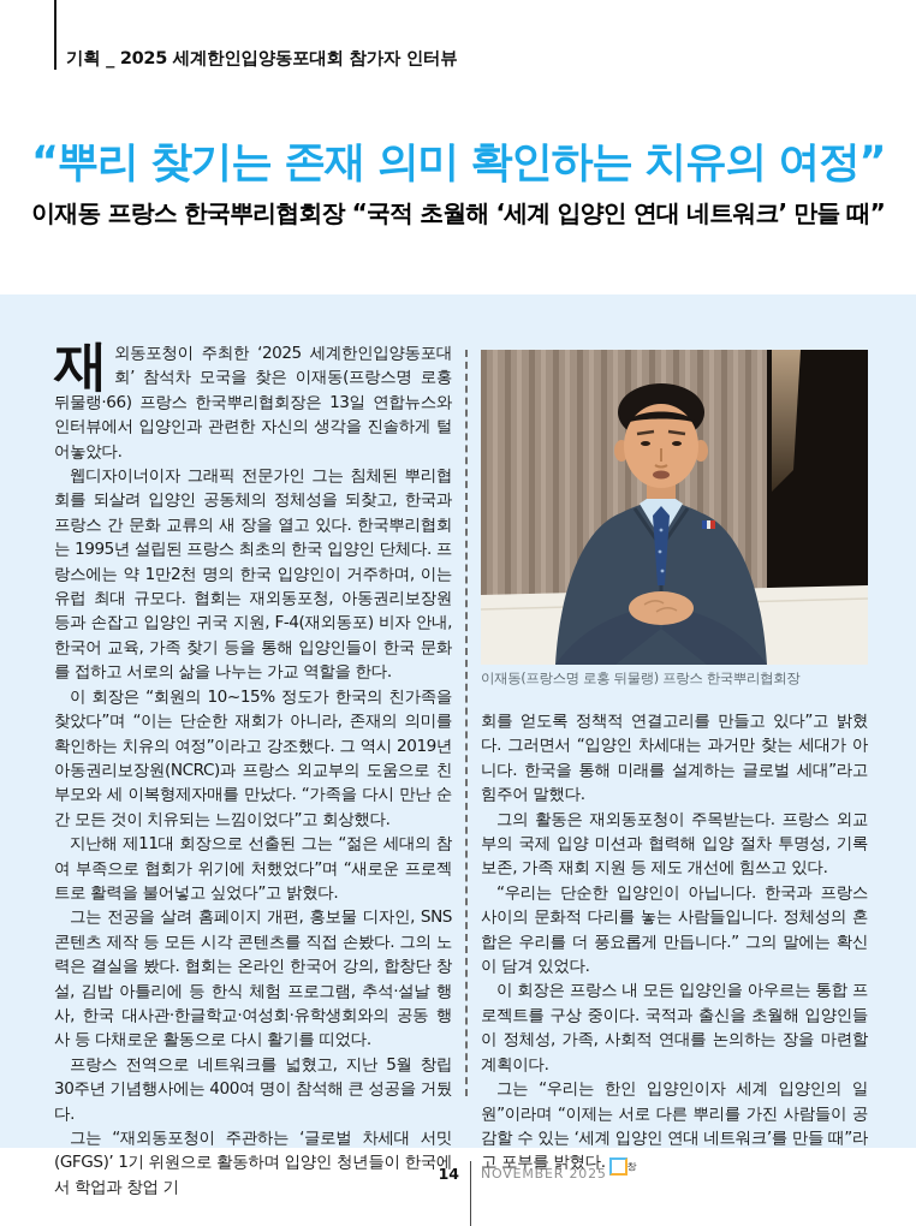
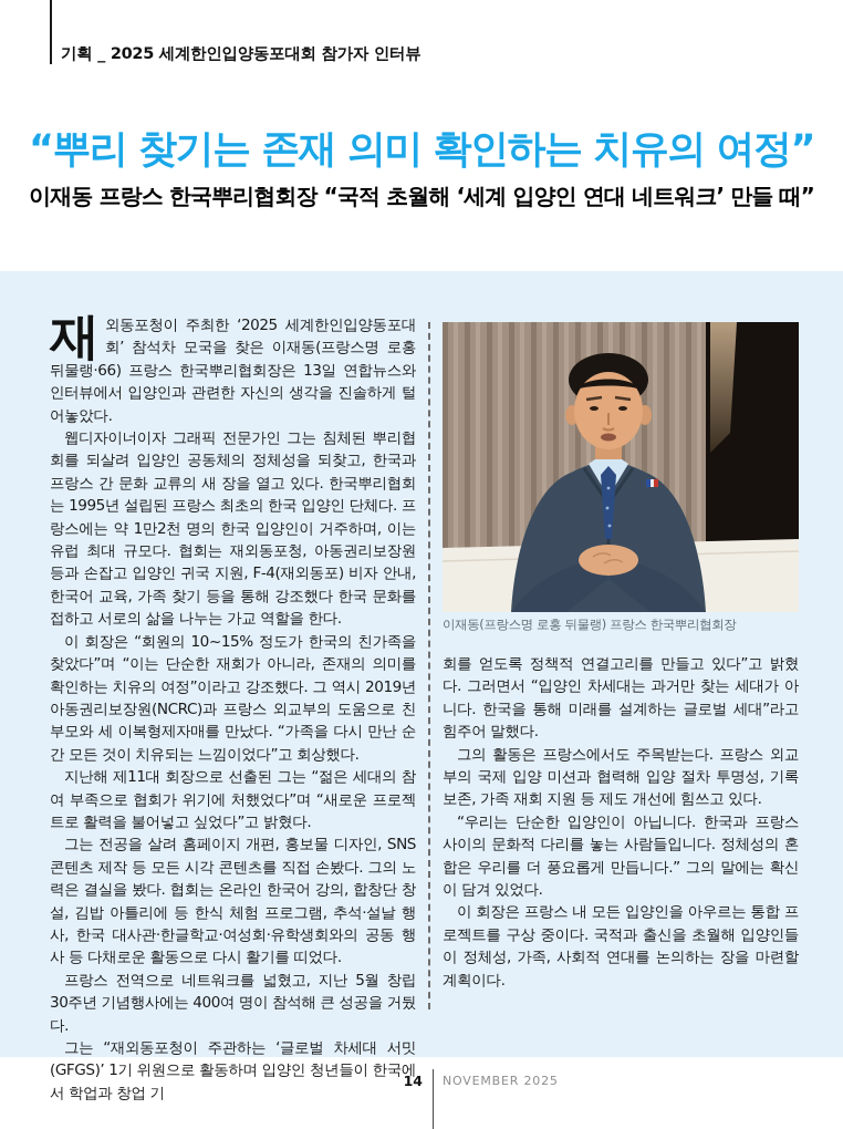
  기획 _ 2025 세계한인입양동포대회 참가자 인터뷰
  “뿌리 찾기는 존재 의미 확인하는 치유의 여정”
  이재동 프랑스 한국뿌리협회장 “국적 초월해 ‘세계 입양인 연대 네트워크’ 만들 때”
  재
  외동포청이 주최한 ‘2025 세계한인입양동포대회’ 참석차 모국을 찾은 이재동(프랑스명 로홍 뒤물랭·66) 프랑스 한국뿌리협회장은 13일 연합뉴스와 인터뷰에서 입양인과 관련한 자신의 생각을 진솔하게 털어놓았다.
- 웹디자이너이자 그래픽 전문가인 그는 침체된 뿌리협회를 되살려 입양인 공동체의 정체성을 되찾고, 한국과 프랑스 간 문화 교류의 새 장을 열고 있다. 한국뿌리협회는 1995년 설립된 프랑스 최초의 한국 입양인 단체다. 프랑스에는 약 1만2천 명의 한국 입양인이 거주하며, 이는 유럽 최대 규모다. 협회는 재외동포청, 아동권리보장원 등과 손잡고 입양인 귀국 지원, F-4(재외동포) 비자 안내, 한국어 교육, 가족 찾기 등을 통해 입양인들이 한국 문화를 접하고 서로의 삶을 나누는 가교 역할을 한다.
+ 웹디자이너이자 그래픽 전문가인 그는 침체된 뿌리협회를 되살려 입양인 공동체의 정체성을 되찾고, 한국과 프랑스 간 문화 교류의 새 장을 열고 있다. 한국뿌리협회는 1995년 설립된 프랑스 최초의 한국 입양인 단체다. 프랑스에는 약 1만2천 명의 한국 입양인이 거주하며, 이는 유럽 최대 규모다. 협회는 재외동포청, 아동권리보장원 등과 손잡고 입양인 귀국 지원, F-4(재외동포) 비자 안내, 한국어 교육, 가족 찾기 등을 통해 강조했다 한국 문화를 접하고 서로의 삶을 나누는 가교 역할을 한다.
  이 회장은 “회원의 10~15% 정도가 한국의 친가족을 찾았다”며 “이는 단순한 재회가 아니라, 존재의 의미를 확인하는 치유의 여정”이라고 강조했다. 그 역시 2019년 아동권리보장원(NCRC)과 프랑스 외교부의 도움으로 친부모와 세 이복형제자매를 만났다. “가족을 다시 만난 순간 모든 것이 치유되는 느낌이었다”고 회상했다.
  지난해 제11대 회장으로 선출된 그는 “젊은 세대의 참여 부족으로 협회가 위기에 처했었다”며 “새로운 프로젝트로 활력을 불어넣고 싶었다”고 밝혔다.
  그는 전공을 살려 홈페이지 개편, 홍보물 디자인, SNS 콘텐츠 제작 등 모든 시각 콘텐츠를 직접 손봤다. 그의 노력은 결실을 봤다. 협회는 온라인 한국어 강의, 합창단 창설, 김밥 아틀리에 등 한식 체험 프로그램, 추석·설날 행사, 한국 대사관·한글학교·여성회·유학생회와의 공동 행사 등 다채로운 활동으로 다시 활기를 띠었다.
  프랑스 전역으로 네트워크를 넓혔고, 지난 5월 창립 30주년 기념행사에는 400여 명이 참석해 큰 성공을 거뒀다.
  그는 “재외동포청이 주관하는 ‘글로벌 차세대 서밋(GFGS)’ 1기 위원으로 활동하며 입양인 청년들이 한국에서 학업과 창업 기
  이재동(프랑스명 로홍 뒤물랭) 프랑스 한국뿌리협회장
  회를 얻도록 정책적 연결고리를 만들고 있다”고 밝혔다. 그러면서 “입양인 차세대는 과거만 찾는 세대가 아니다. 한국을 통해 미래를 설계하는 글로벌 세대”라고 힘주어 말했다.
- 그의 활동은 재외동포청이 주목받는다. 프랑스 외교부의 국제 입양 미션과 협력해 입양 절차 투명성, 기록 보존, 가족 재회 지원 등 제도 개선에 힘쓰고 있다.
+ 그의 활동은 프랑스에서도 주목받는다. 프랑스 외교부의 국제 입양 미션과 협력해 입양 절차 투명성, 기록 보존, 가족 재회 지원 등 제도 개선에 힘쓰고 있다.
  “우리는 단순한 입양인이 아닙니다. 한국과 프랑스 사이의 문화적 다리를 놓는 사람들입니다. 정체성의 혼합은 우리를 더 풍요롭게 만듭니다.” 그의 말에는 확신이 담겨 있었다.
  이 회장은 프랑스 내 모든 입양인을 아우르는 통합 프로젝트를 구상 중이다. 국적과 출신을 초월해 입양인들이 정체성, 가족, 사회적 연대를 논의하는 장을 마련할 계획이다.
- 그는 “우리는 한인 입양인이자 세계 입양인의 일원”이라며 “이제는 서로 다른 뿌리를 가진 사람들이 공감할 수 있는 ‘세계 입양인 연대 네트워크’를 만들 때”라고 포부를 밝혔다. 창
  14
  NOVEMBER 2025
